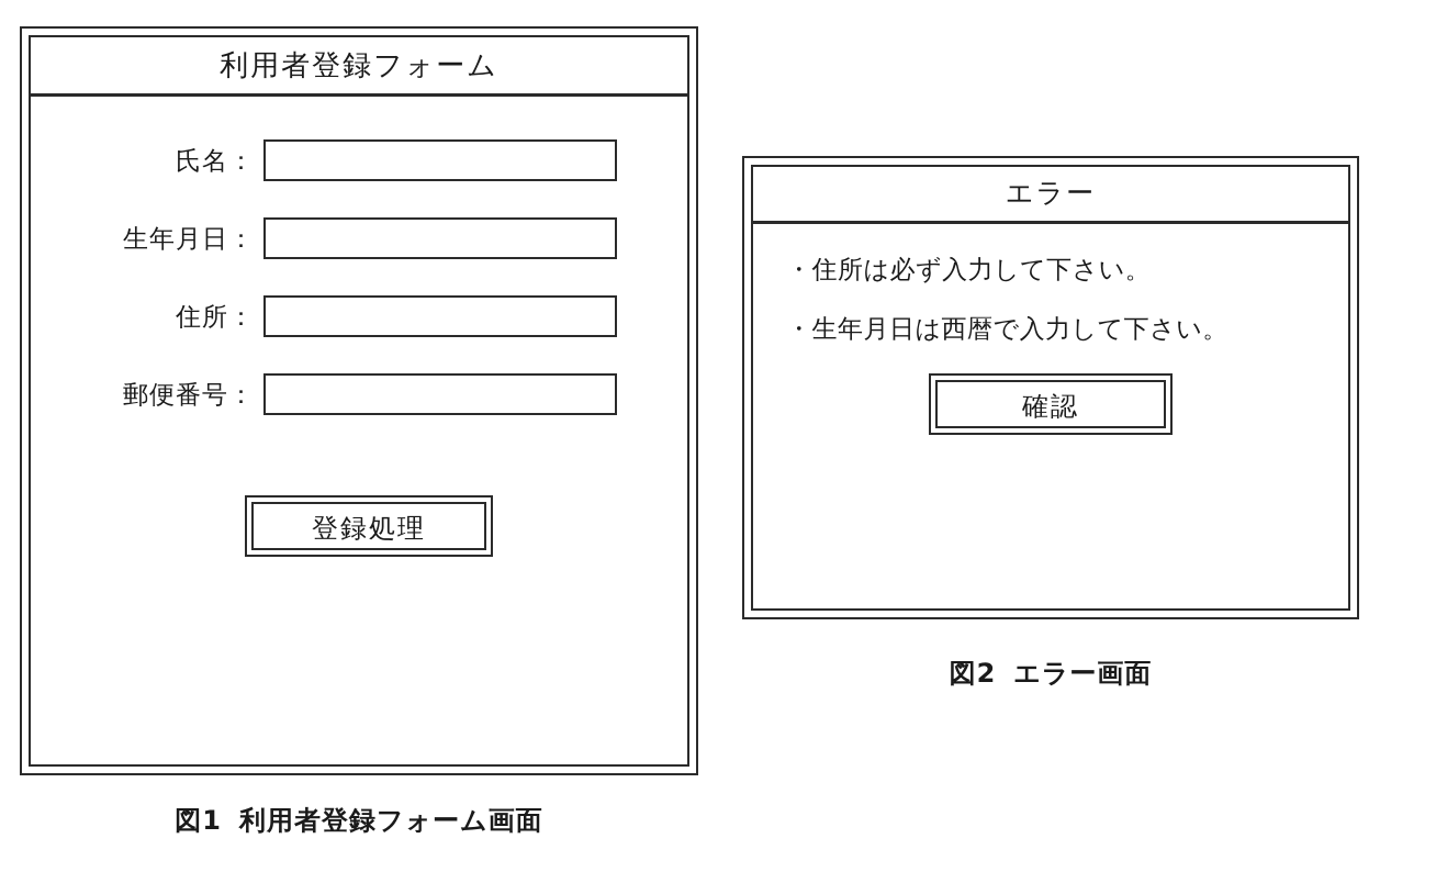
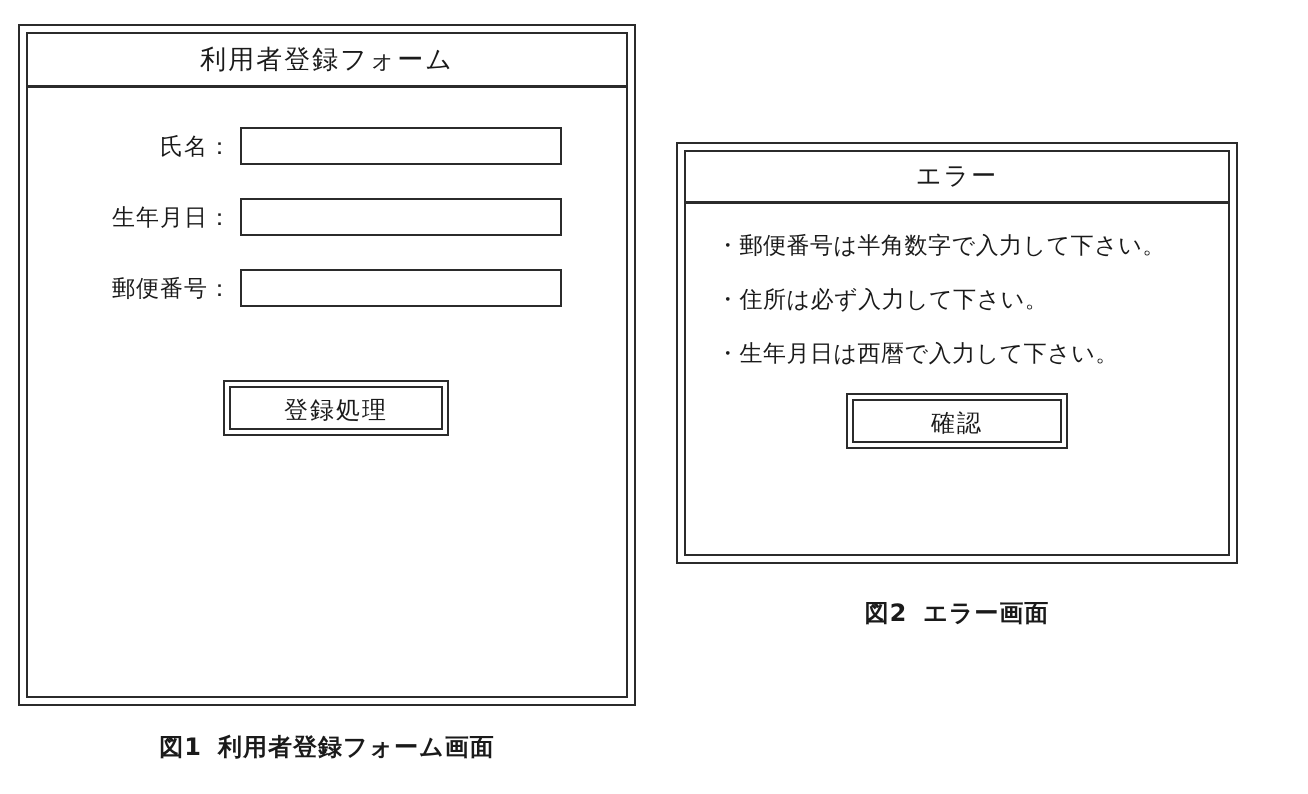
  利用者登録フォーム
  氏名：
  生年月日：
- 住所：
  郵便番号：
  登録処理
  図1 利用者登録フォーム画面
  エラー
+ ・郵便番号は半角数字で入力して下さい。
  ・住所は必ず入力して下さい。
  ・生年月日は西暦で入力して下さい。
  確認
  図2 エラー画面
